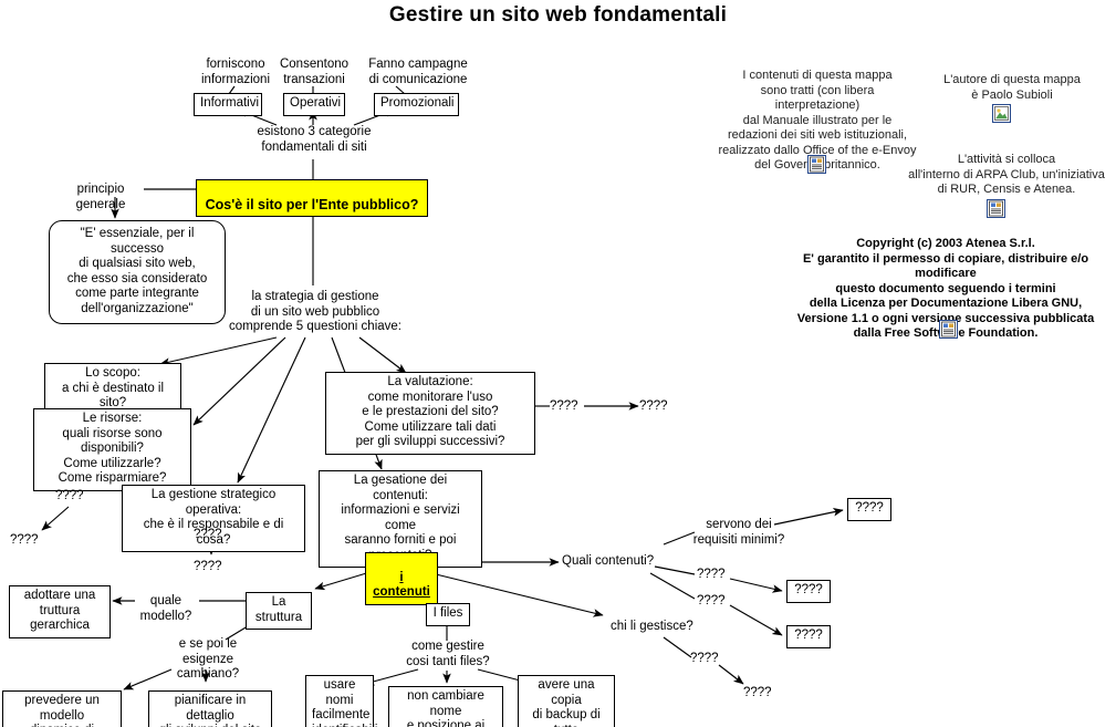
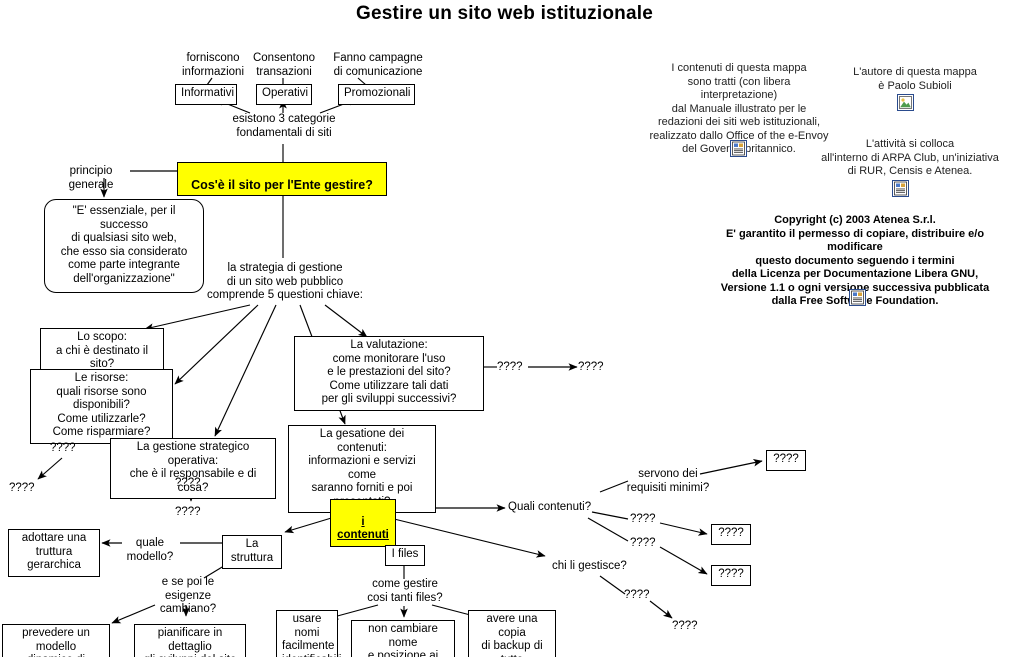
- Gestire un sito web fondamentali
+ Gestire un sito web istituzionale
  forniscono
  informazioni
  Consentono
  transazioni
  Fanno campagne
  di comunicazione
  Informativi
  Operativi
  Promozionali
  esistono 3 categorie
  fondamentali di siti
  principio generale
- Cos'è il sito per l'Ente pubblico?
+ Cos'è il sito per l'Ente gestire?
  "E' essenziale, per il successo
  di qualsiasi sito web,
  che esso sia considerato
  come parte integrante
  dell'organizzazione"
  la strategia di gestione
  di un sito web pubblico
  comprende 5 questioni chiave:
  Lo scopo:
  a chi è destinato il sito?
  Le risorse:
  quali risorse sono disponibili?
  Come utilizzarle?
  Come risparmiare?
  La valutazione:
  come monitorare l'uso
  e le prestazioni del sito?
  Come utilizzare tali dati
  per gli sviluppi successivi?
  La gestione strategico operativa:
  che è il responsabile e di cosa?
  La gesatione dei contenuti:
  informazioni e servizi come
  ????
  ????
  ????
  ????
  ????
  ????
  i contenuti
  Quali contenuti?
  servono dei
  requisiti minimi?
  ????
  ????
  ????
  ????
  ????
  chi li gestisce?
  ????
  ????
  La struttura
  quale modello?
  adottare una
  truttura gerarchica
  e se poi le esigenze
  cambiano?
  prevedere un modello
  pianificare in dettaglio
  I files
  come gestire
  cosi tanti files?
  usare nomi
  facilmente
  non cambiare nome
  e posizione ai
  avere una copia
  I contenuti di questa mappa
  sono tratti (con libera interpretazione)
  dal Manuale illustrato per le
  redazioni dei siti web istituzionali,
  realizzato dallo Office of the e-Envoy
  del Gover britannico.
  L'autore di questa mappa
  è Paolo Subioli
  L'attività si colloca
  all'interno di ARPA Club, un'iniziativa
  di RUR, Censis e Atenea.
  Copyright (c) 2003 Atenea S.r.l.
  E' garantito il permesso di copiare, distribuire e/o modificare
  questo documento seguendo i termini
  della Licenza per Documentazione Libera GNU,
  Versione 1.1 o ogni versione successiva pubblicata
  dalla Free Softe Foundation.
